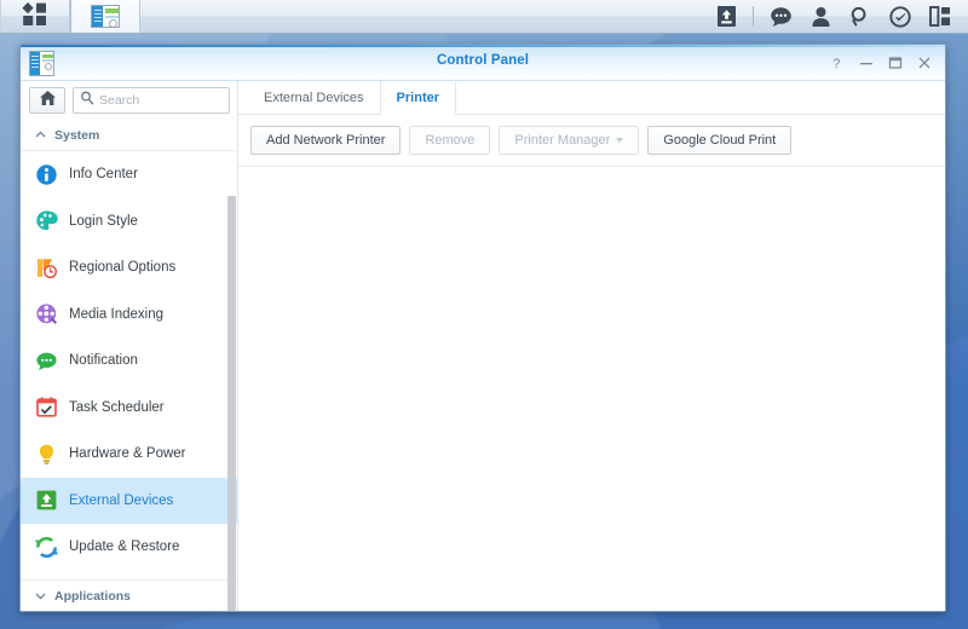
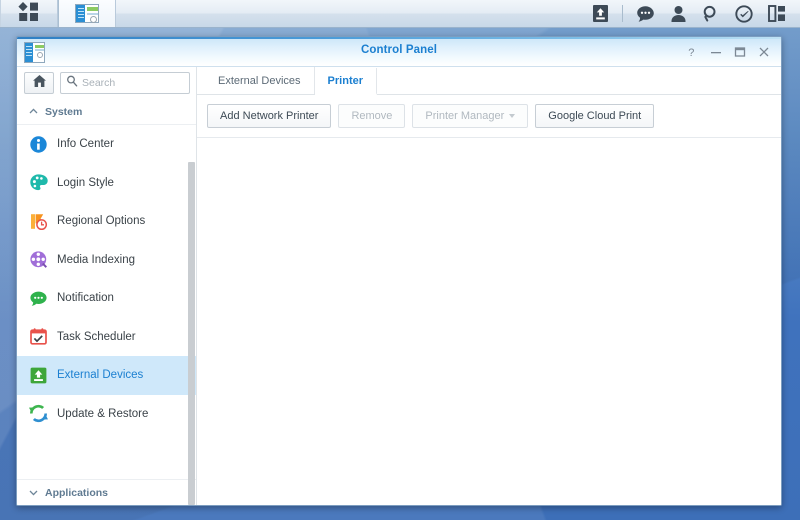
  Control Panel
  ?
  Search
  System
  Info Center
  Login Style
  Regional Options
  Media Indexing
  Notification
  Task Scheduler
- Hardware & Power
  External Devices
  Update & Restore
  Applications
  External Devices
  Printer
  Add Network Printer
  Remove
  Printer Manager
  Google Cloud Print
